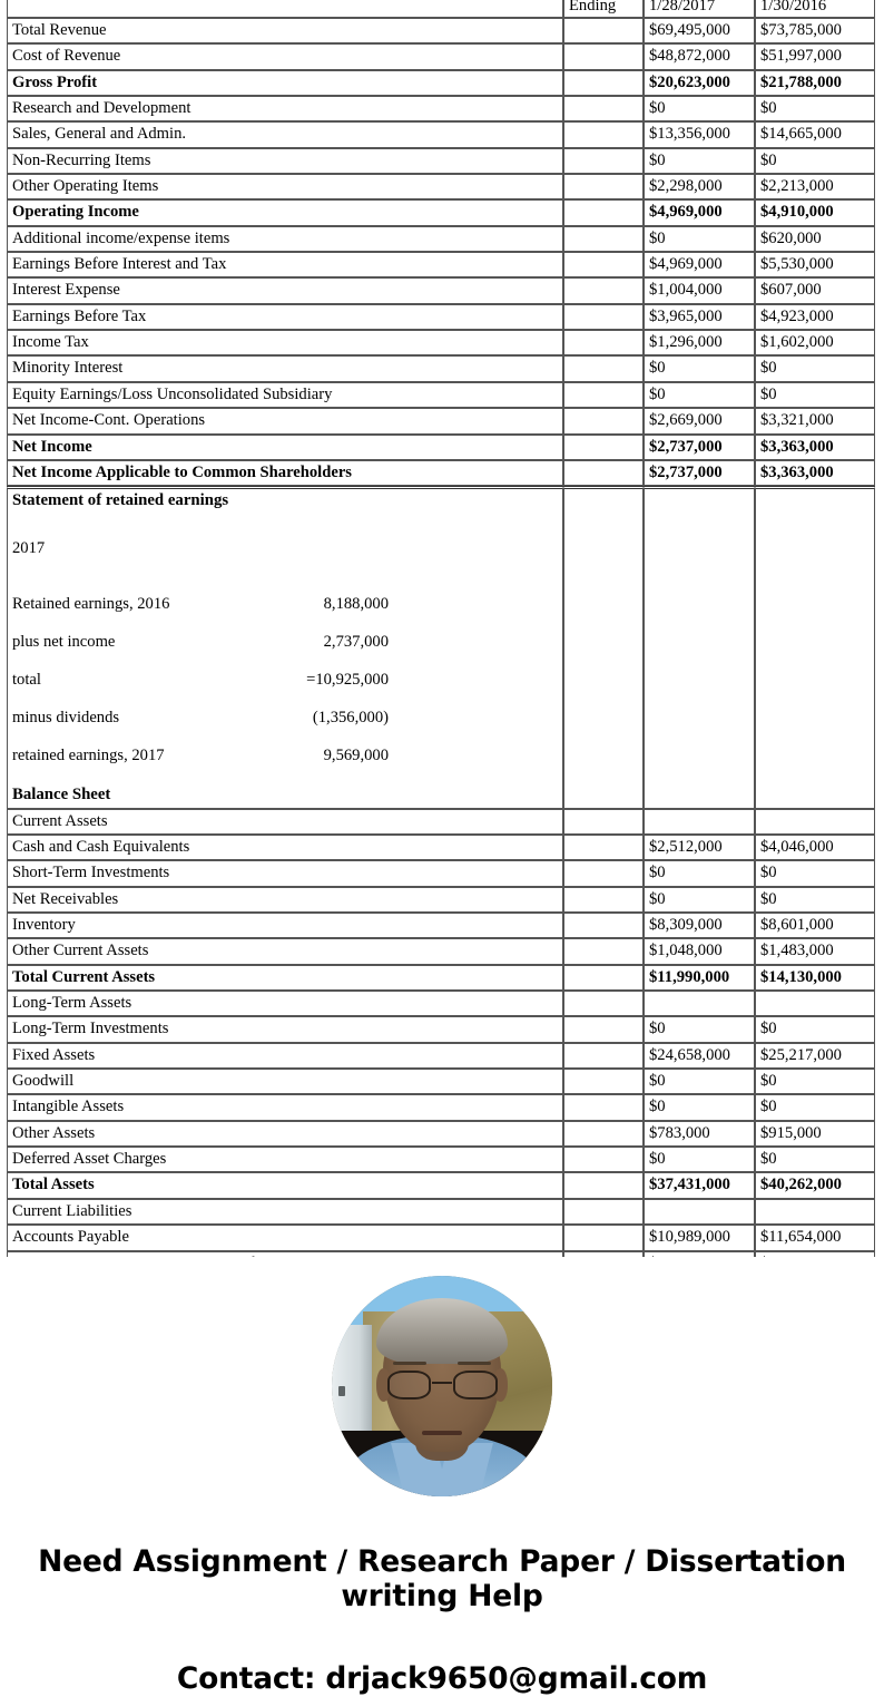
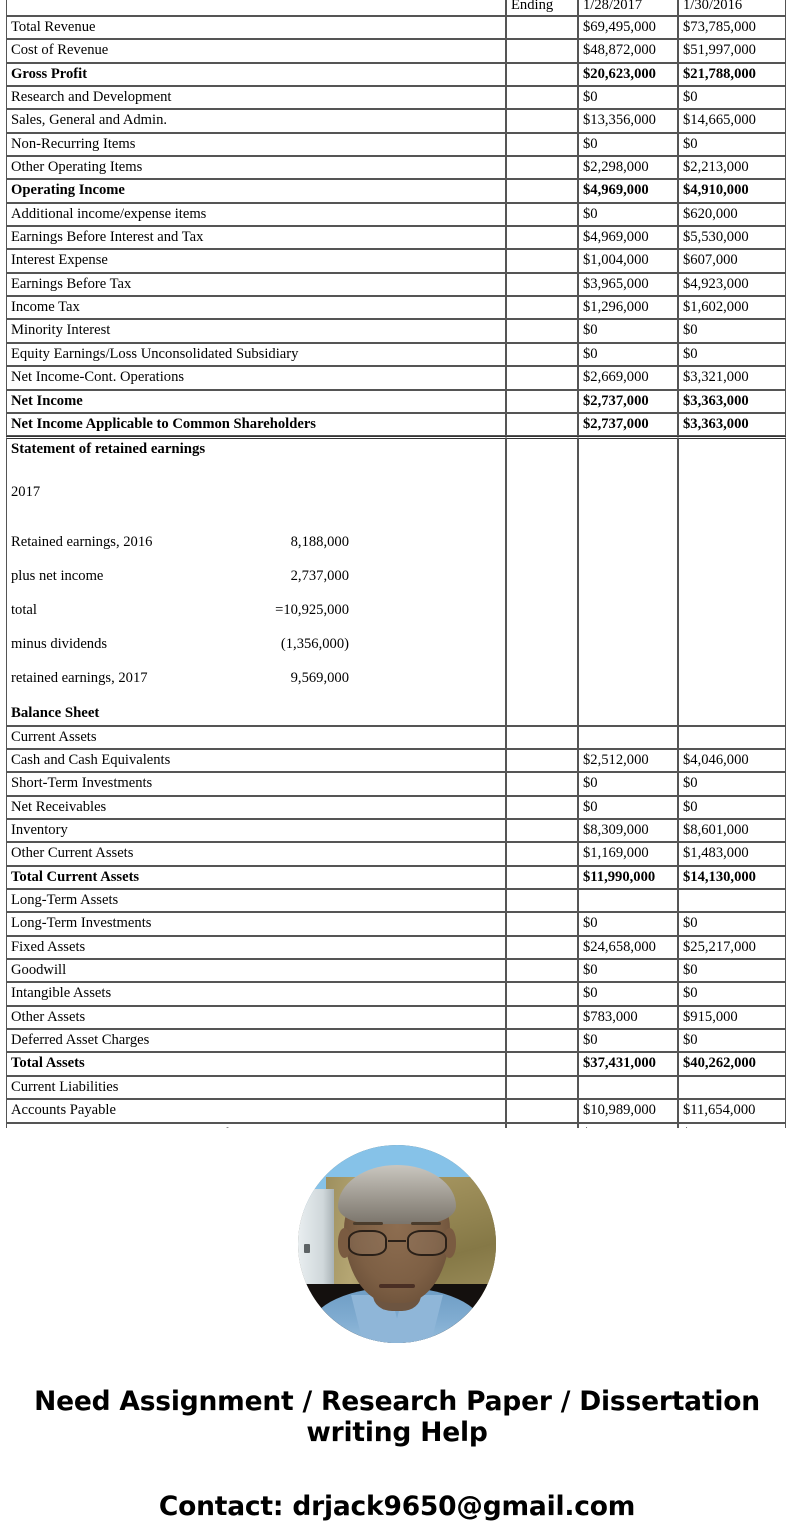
  	Ending	1/28/2017	1/30/2016
  Total Revenue		$69,495,000	$73,785,000
  Cost of Revenue		$48,872,000	$51,997,000
  Gross Profit		$20,623,000	$21,788,000
  Research and Development		$0	$0
  Sales, General and Admin.		$13,356,000	$14,665,000
  Non-Recurring Items		$0	$0
  Other Operating Items		$2,298,000	$2,213,000
  Operating Income		$4,969,000	$4,910,000
  Additional income/expense items		$0	$620,000
  Earnings Before Interest and Tax		$4,969,000	$5,530,000
  Interest Expense		$1,004,000	$607,000
  Earnings Before Tax		$3,965,000	$4,923,000
  Income Tax		$1,296,000	$1,602,000
  Minority Interest		$0	$0
  Equity Earnings/Loss Unconsolidated Subsidiary		$0	$0
  Net Income-Cont. Operations		$2,669,000	$3,321,000
  Net Income		$2,737,000	$3,363,000
  Net Income Applicable to Common Shareholders		$2,737,000	$3,363,000
  Statement of retained earnings2017Retained earnings, 2016 8,188,000plus net income 2,737,000total =10,925,000minus dividends (1,356,000)retained earnings, 2017 9,569,000Balance Sheet
  Current Assets
  Cash and Cash Equivalents		$2,512,000	$4,046,000
  Short-Term Investments		$0	$0
  Net Receivables		$0	$0
  Inventory		$8,309,000	$8,601,000
- Other Current Assets		$1,048,000	$1,483,000
+ Other Current Assets		$1,169,000	$1,483,000
  Total Current Assets		$11,990,000	$14,130,000
  Long-Term Assets
  Long-Term Investments		$0	$0
  Fixed Assets		$24,658,000	$25,217,000
  Goodwill		$0	$0
  Intangible Assets		$0	$0
  Other Assets		$783,000	$915,000
  Deferred Asset Charges		$0	$0
  Total Assets		$37,431,000	$40,262,000
  Current Liabilities
  Accounts Payable		$10,989,000	$11,654,000
  Need Assignment / Research Paper / Dissertation writing Help
  Contact: drjack9650@gmail.com
